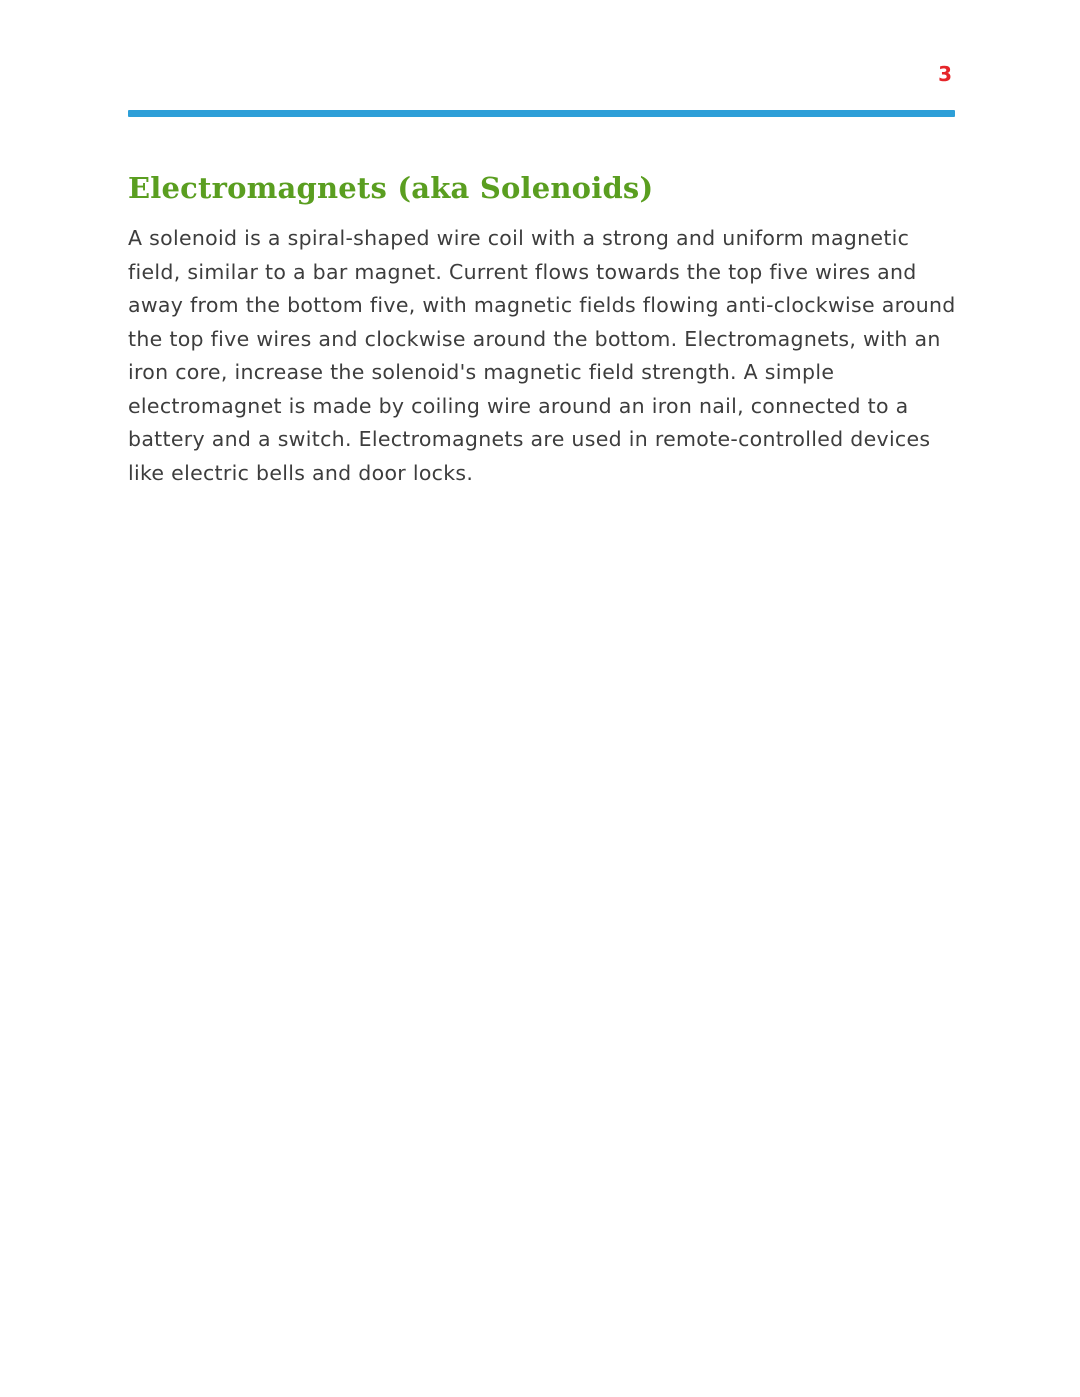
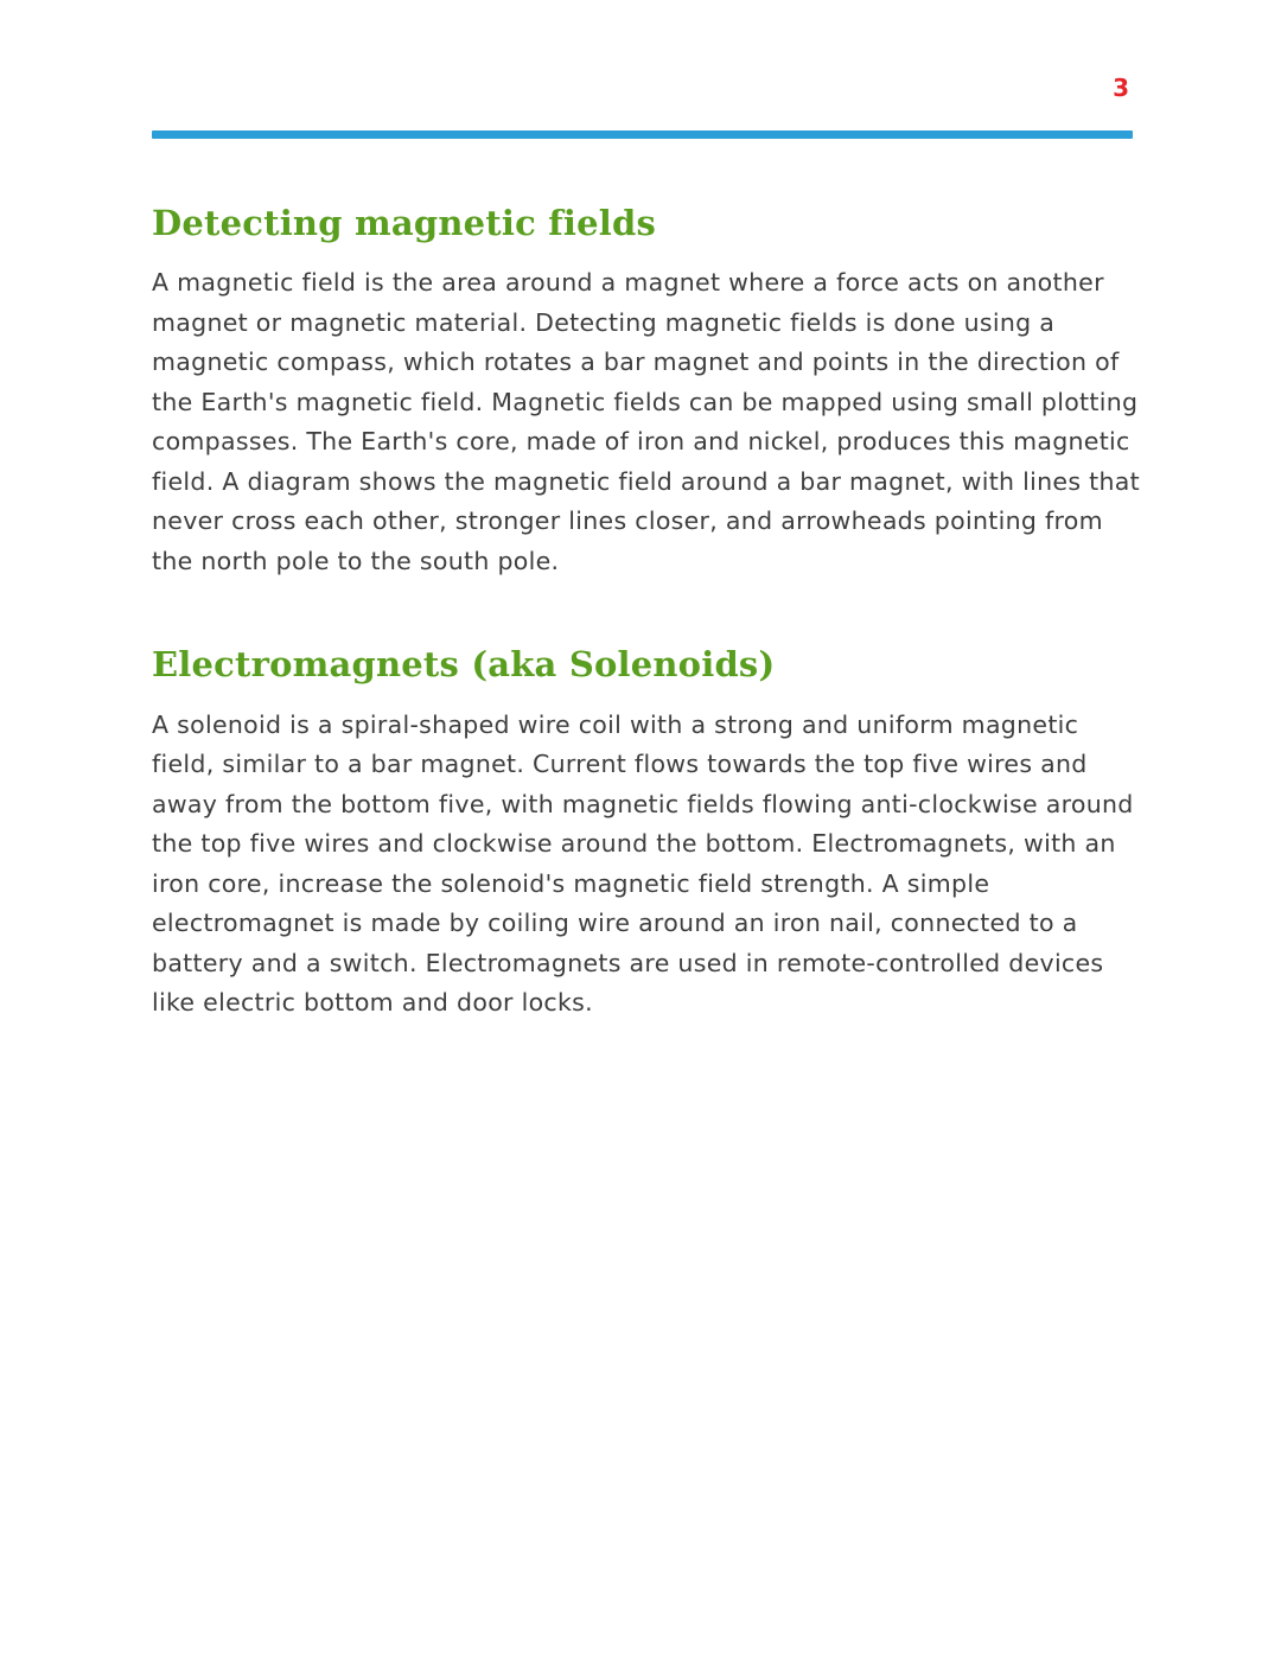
  3
+ Detecting magnetic fields
+ A magnetic field is the area around a magnet where a force acts on another magnet or magnetic material. Detecting magnetic fields is done using a magnetic compass, which rotates a bar magnet and points in the direction of the Earth's magnetic field. Magnetic fields can be mapped using small plotting compasses. The Earth's core, made of iron and nickel, produces this magnetic field. A diagram shows the magnetic field around a bar magnet, with lines that never cross each other, stronger lines closer, and arrowheads pointing from the north pole to the south pole.
  Electromagnets (aka Solenoids)
- A solenoid is a spiral-shaped wire coil with a strong and uniform magnetic field, similar to a bar magnet. Current flows towards the top five wires and away from the bottom five, with magnetic fields flowing anti-clockwise around the top five wires and clockwise around the bottom. Electromagnets, with an iron core, increase the solenoid's magnetic field strength. A simple electromagnet is made by coiling wire around an iron nail, connected to a battery and a switch. Electromagnets are used in remote-controlled devices like electric bells and door locks.
+ A solenoid is a spiral-shaped wire coil with a strong and uniform magnetic field, similar to a bar magnet. Current flows towards the top five wires and away from the bottom five, with magnetic fields flowing anti-clockwise around the top five wires and clockwise around the bottom. Electromagnets, with an iron core, increase the solenoid's magnetic field strength. A simple electromagnet is made by coiling wire around an iron nail, connected to a battery and a switch. Electromagnets are used in remote-controlled devices like electric bottom and door locks.
